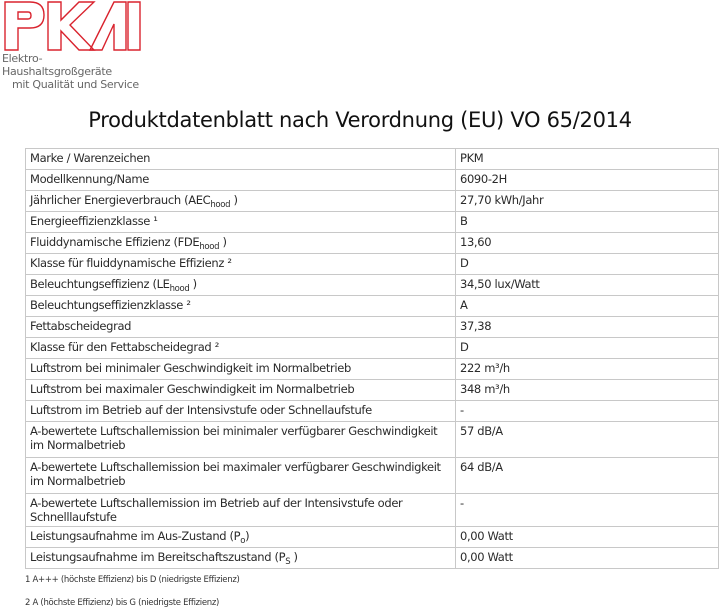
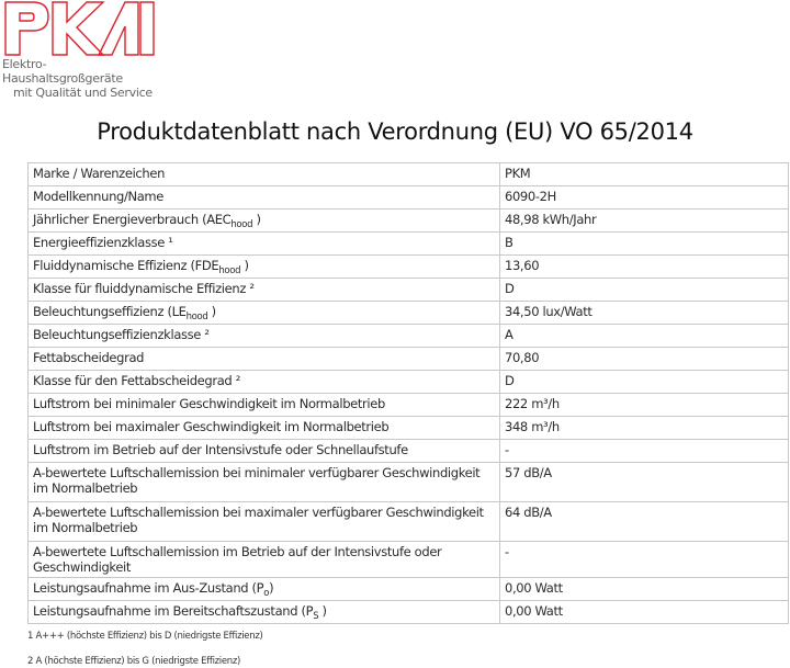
  Elektro-Haushaltsgroßgeräte
  mit Qualität und Service
  Produktdatenblatt nach Verordnung (EU) VO 65/2014
  Marke / Warenzeichen	PKM
  Modellkennung/Name	6090-2H
- Jährlicher Energieverbrauch (AEChood )	27,70 kWh/Jahr
+ Jährlicher Energieverbrauch (AEChood )	48,98 kWh/Jahr
  Energieeffizienzklasse ¹	B
  Fluiddynamische Effizienz (FDEhood )	13,60
  Klasse für fluiddynamische Effizienz ²	D
  Beleuchtungseffizienz (LEhood )	34,50 lux/Watt
  Beleuchtungseffizienzklasse ²	A
- Fettabscheidegrad	37,38
+ Fettabscheidegrad	70,80
  Klasse für den Fettabscheidegrad ²	D
  Luftstrom bei minimaler Geschwindigkeit im Normalbetrieb	222 m³/h
  Luftstrom bei maximaler Geschwindigkeit im Normalbetrieb	348 m³/h
  Luftstrom im Betrieb auf der Intensivstufe oder Schnellaufstufe	-
  A-bewertete Luftschallemission bei minimaler verfügbarer Geschwindigkeitim Normalbetrieb	57 dB/A
  A-bewertete Luftschallemission bei maximaler verfügbarer Geschwindigkeitim Normalbetrieb	64 dB/A
- A-bewertete Luftschallemission im Betrieb auf der Intensivstufe oder Schnelllaufstufe	-
+ A-bewertete Luftschallemission im Betrieb auf der Intensivstufe oder Geschwindigkeit	-
  Leistungsaufnahme im Aus-Zustand (Po)	0,00 Watt
  Leistungsaufnahme im Bereitschaftszustand (PS )	0,00 Watt
  1 A+++ (höchste Effizienz) bis D (niedrigste Effizienz)
  2 A (höchste Effizienz) bis G (niedrigste Effizienz)
